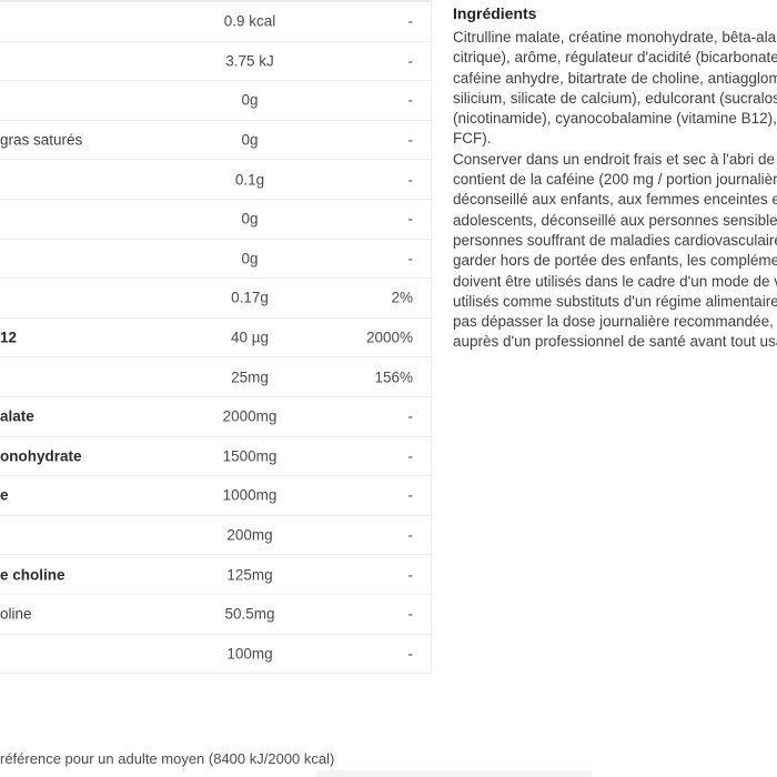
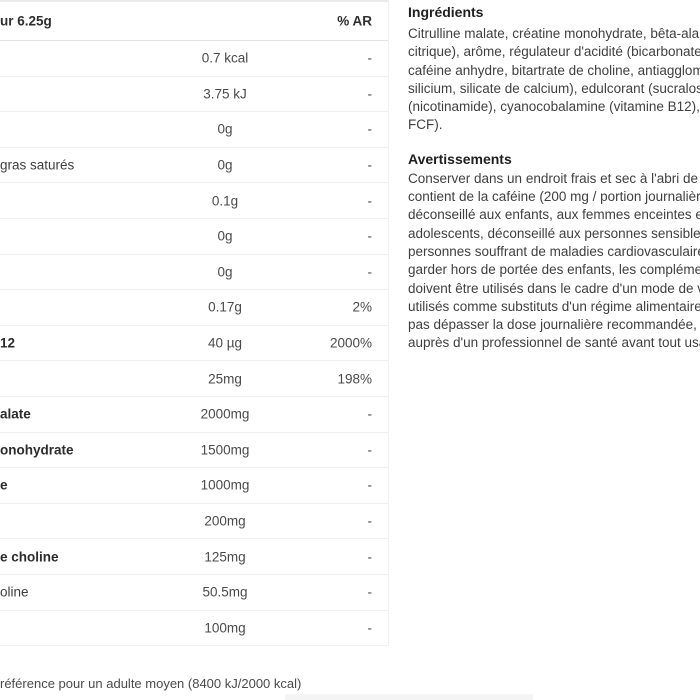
+ ur 6.25g
+ % AR
- 0.9 kcal
+ 0.7 kcal
  -
  3.75 kJ
  -
  0g
  -
  gras saturés
  0g
  -
  0.1g
  -
  0g
  -
  0g
  -
  0.17g
  2%
  12
  40 µg
  2000%
  25mg
- 156%
+ 198%
  alate
  2000mg
  -
  onohydrate
  1500mg
  -
  e
  1000mg
  -
  200mg
  -
  e choline
  125mg
  -
  oline
  50.5mg
  -
  100mg
  -
  référence pour un adulte moyen (8400 kJ/2000 kcal)
  Ingrédients
  Citrulline malate, créatine monohydrate, bêta-ala
  citrique), arôme, régulateur d'acidité (bicarbonate
  caféine anhydre, bitartrate de choline, antiagglom
  silicium, silicate de calcium), edulcorant (sucralos
  (nicotinamide), cyanocobalamine (vitamine B12),
  FCF).
+ Avertissements
  Conserver dans un endroit frais et sec à l'abri de
  contient de la caféine (200 mg / portion journalièr
  déconseillé aux enfants, aux femmes enceintes e
  adolescents, déconseillé aux personnes sensible
  personnes souffrant de maladies cardiovasculair
  garder hors de portée des enfants, les compléme
  doivent être utilisés dans le cadre d'un mode de
  utilisés comme substituts d'un régime alimentaire
  pas dépasser la dose journalière recommandée,
  auprès d'un professionnel de santé avant tout us
